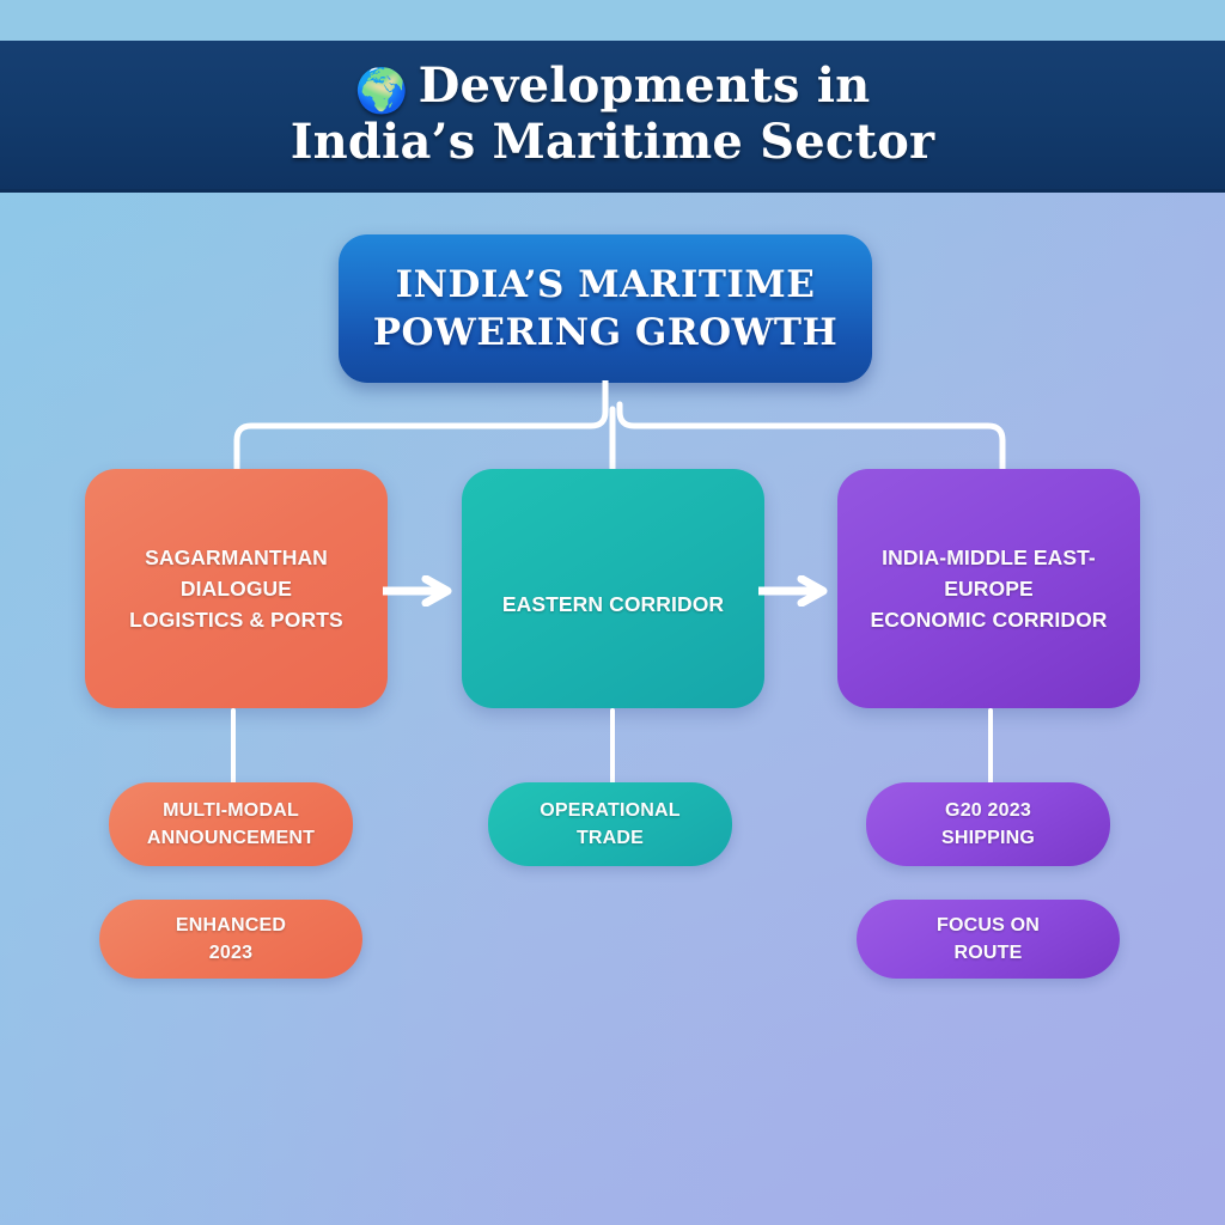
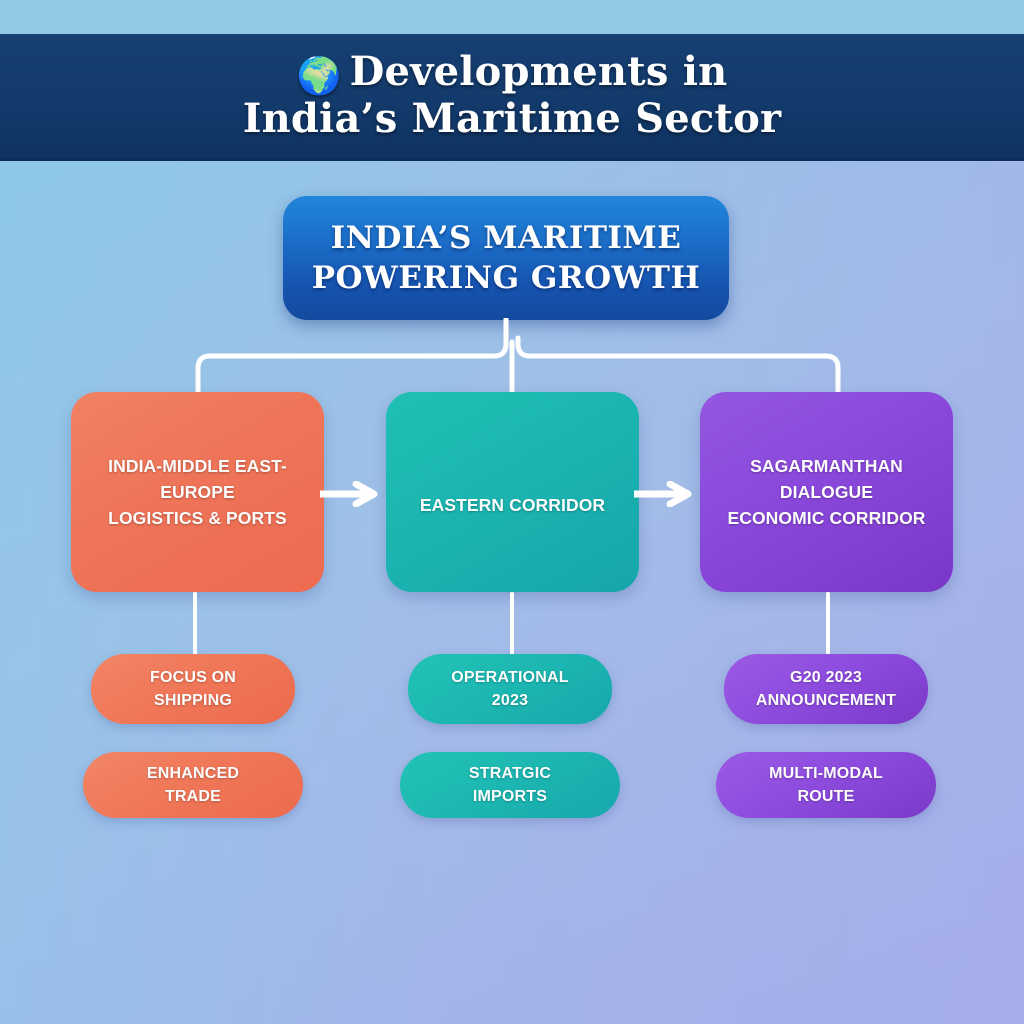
  🌍 Developments in
  India’s Maritime Sector
  INDIA’S MARITIME
  POWERING GROWTH
- SAGARMANTHAN DIALOGUE
+ INDIA-MIDDLE EAST-EUROPE
  LOGISTICS & PORTS
  EASTERN CORRIDOR
- INDIA-MIDDLE EAST-EUROPE
+ SAGARMANTHAN DIALOGUE
  ECONOMIC CORRIDOR
- MULTI-MODAL
+ FOCUS ON
- ANNOUNCEMENT
+ SHIPPING
  OPERATIONAL
- TRADE
+ 2023
  G20 2023
- SHIPPING
+ ANNOUNCEMENT
  ENHANCED
- 2023
+ TRADE
+ STRATGIC
+ IMPORTS
- FOCUS ON
+ MULTI-MODAL
  ROUTE
